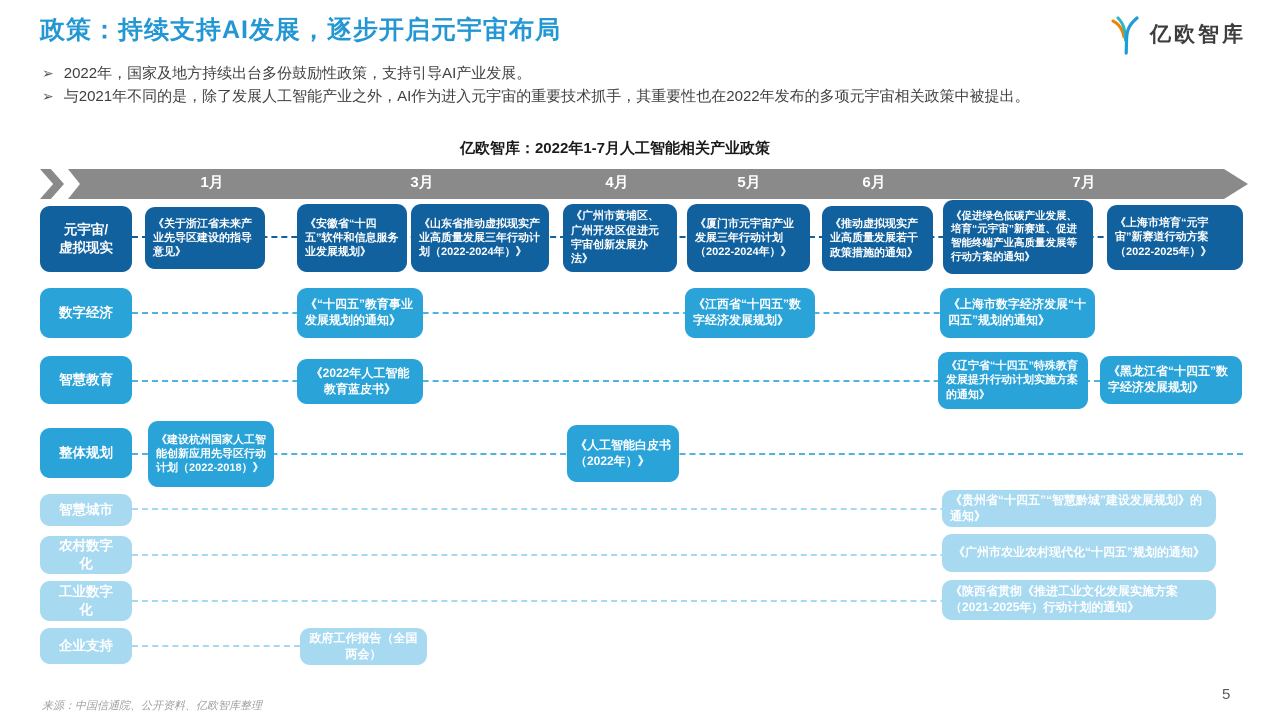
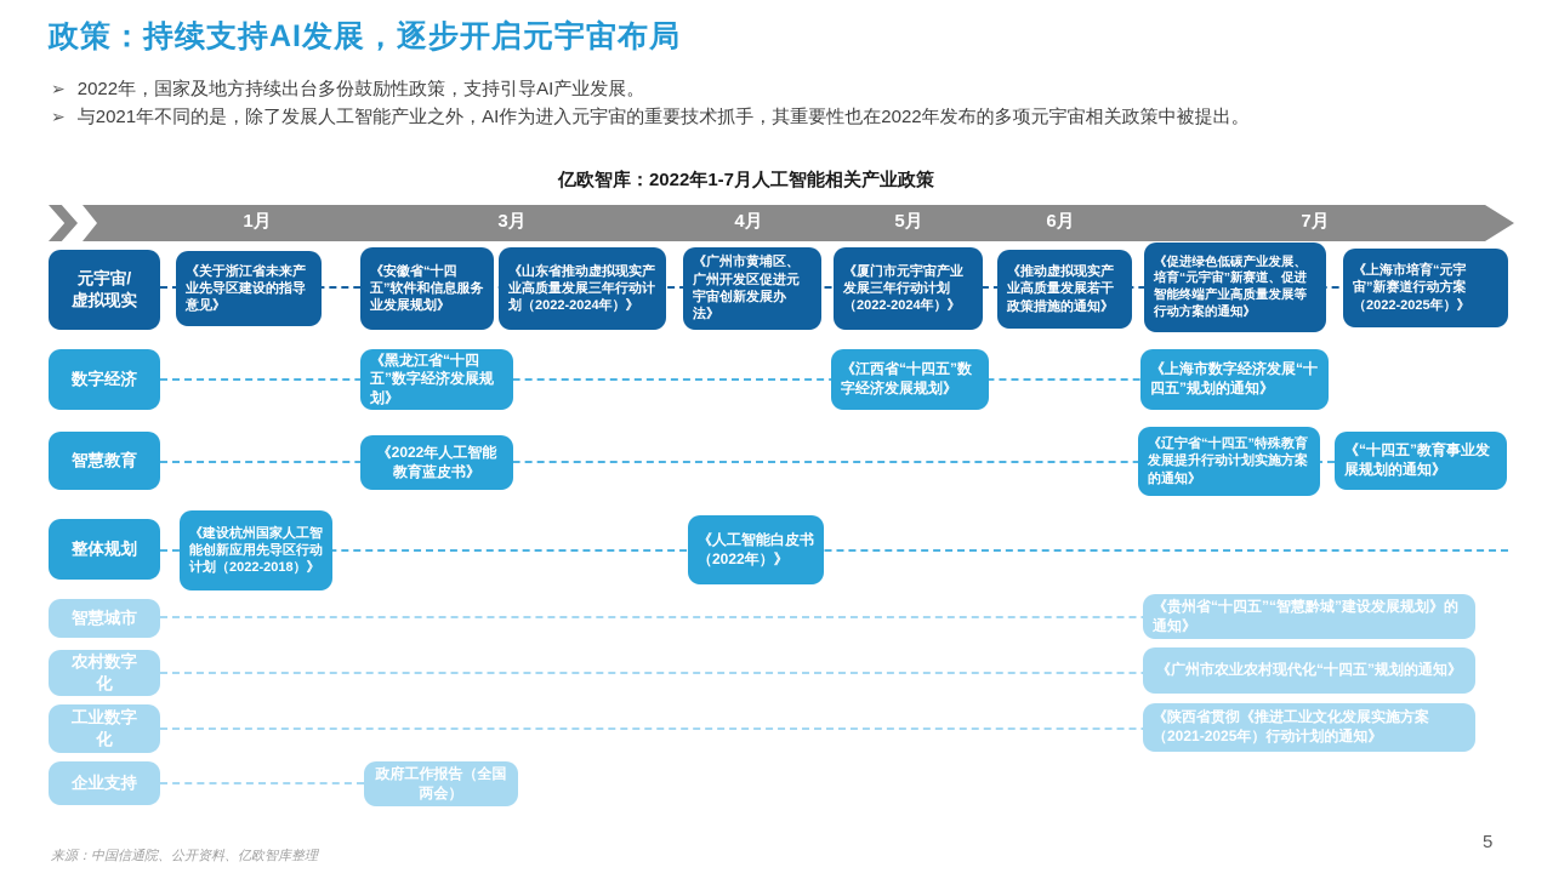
  政策：持续支持AI发展，逐步开启元宇宙布局
- 亿欧智库
  ➢
  2022年，国家及地方持续出台多份鼓励性政策，支持引导AI产业发展。
  ➢
  与2021年不同的是，除了发展人工智能产业之外，AI作为进入元宇宙的重要技术抓手，其重要性也在2022年发布的多项元宇宙相关政策中被提出。
  亿欧智库：2022年1-7月人工智能相关产业政策
  1月
  3月
  4月
  5月
  6月
  7月
  元宇宙/虚拟现实
  《关于浙江省未来产业先导区建设的指导意见》
  《安徽省“十四五”软件和信息服务业发展规划》
  《山东省推动虚拟现实产业高质量发展三年行动计划（2022-2024年）》
  《广州市黄埔区、广州开发区促进元宇宙创新发展办法》
  《厦门市元宇宙产业发展三年行动计划（2022-2024年）》
  《推动虚拟现实产业高质量发展若干政策措施的通知》
  《促进绿色低碳产业发展、培育“元宇宙”新赛道、促进智能终端产业高质量发展等行动方案的通知》
  《上海市培育“元宇宙”新赛道行动方案（2022-2025年）》
  数字经济
- 《“十四五”教育事业发展规划的通知》
+ 《黑龙江省“十四五”数字经济发展规划》
  《江西省“十四五”数字经济发展规划》
  《上海市数字经济发展“十四五”规划的通知》
  智慧教育
  《2022年人工智能教育蓝皮书》
  《辽宁省“十四五”特殊教育发展提升行动计划实施方案的通知》
- 《黑龙江省“十四五”数字经济发展规划》
+ 《“十四五”教育事业发展规划的通知》
  整体规划
  《建设杭州国家人工智能创新应用先导区行动计划（2022-2018）》
  《人工智能白皮书（2022年）》
  智慧城市
  《贵州省“十四五”“智慧黔城”建设发展规划》的通知》
  农村数字化
  《广州市农业农村现代化“十四五”规划的通知》
  工业数字化
  《陕西省贯彻《推进工业文化发展实施方案（2021-2025年）行动计划的通知》
  企业支持
  政府工作报告（全国两会）
  来源：中国信通院、公开资料、亿欧智库整理
  5
